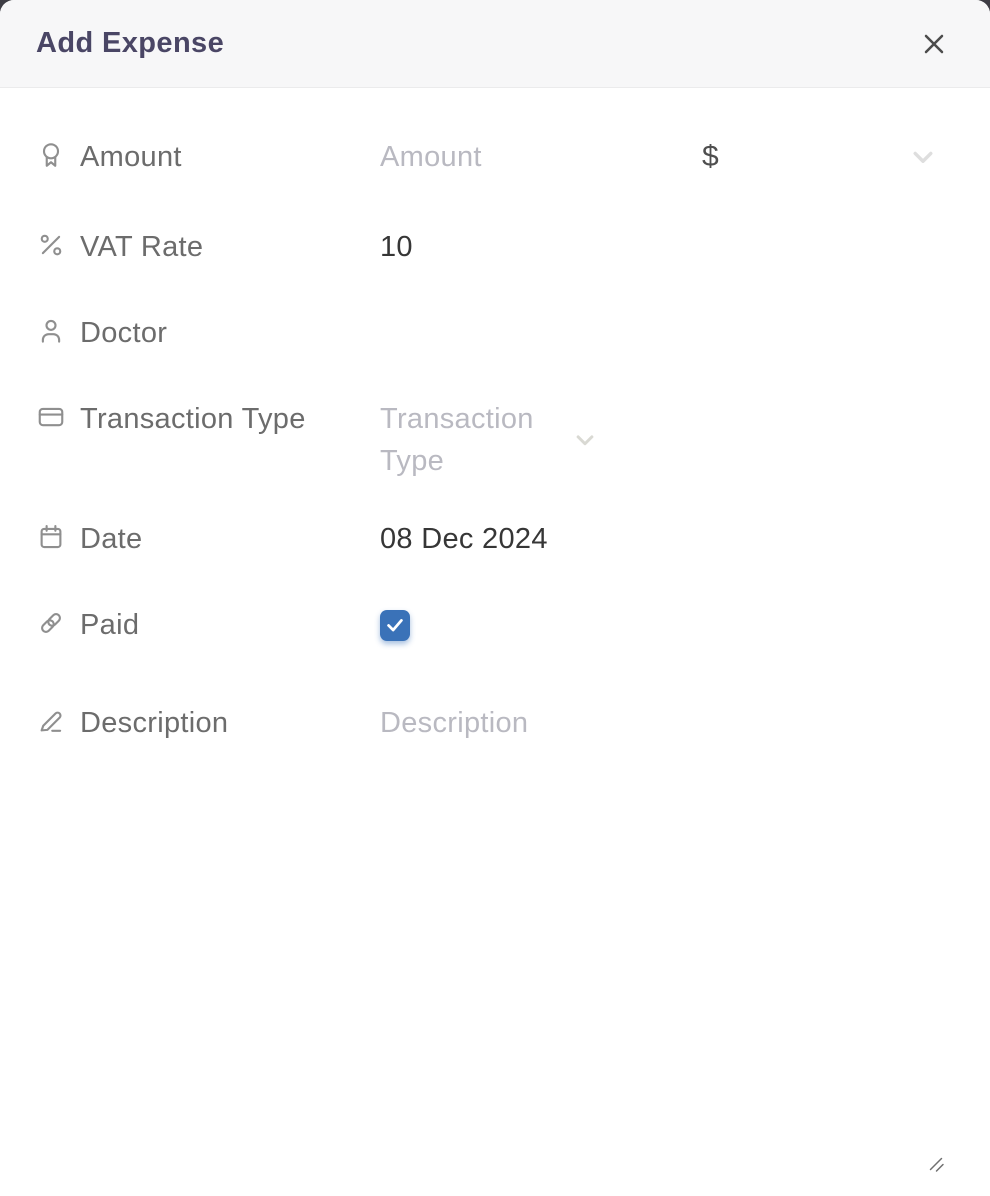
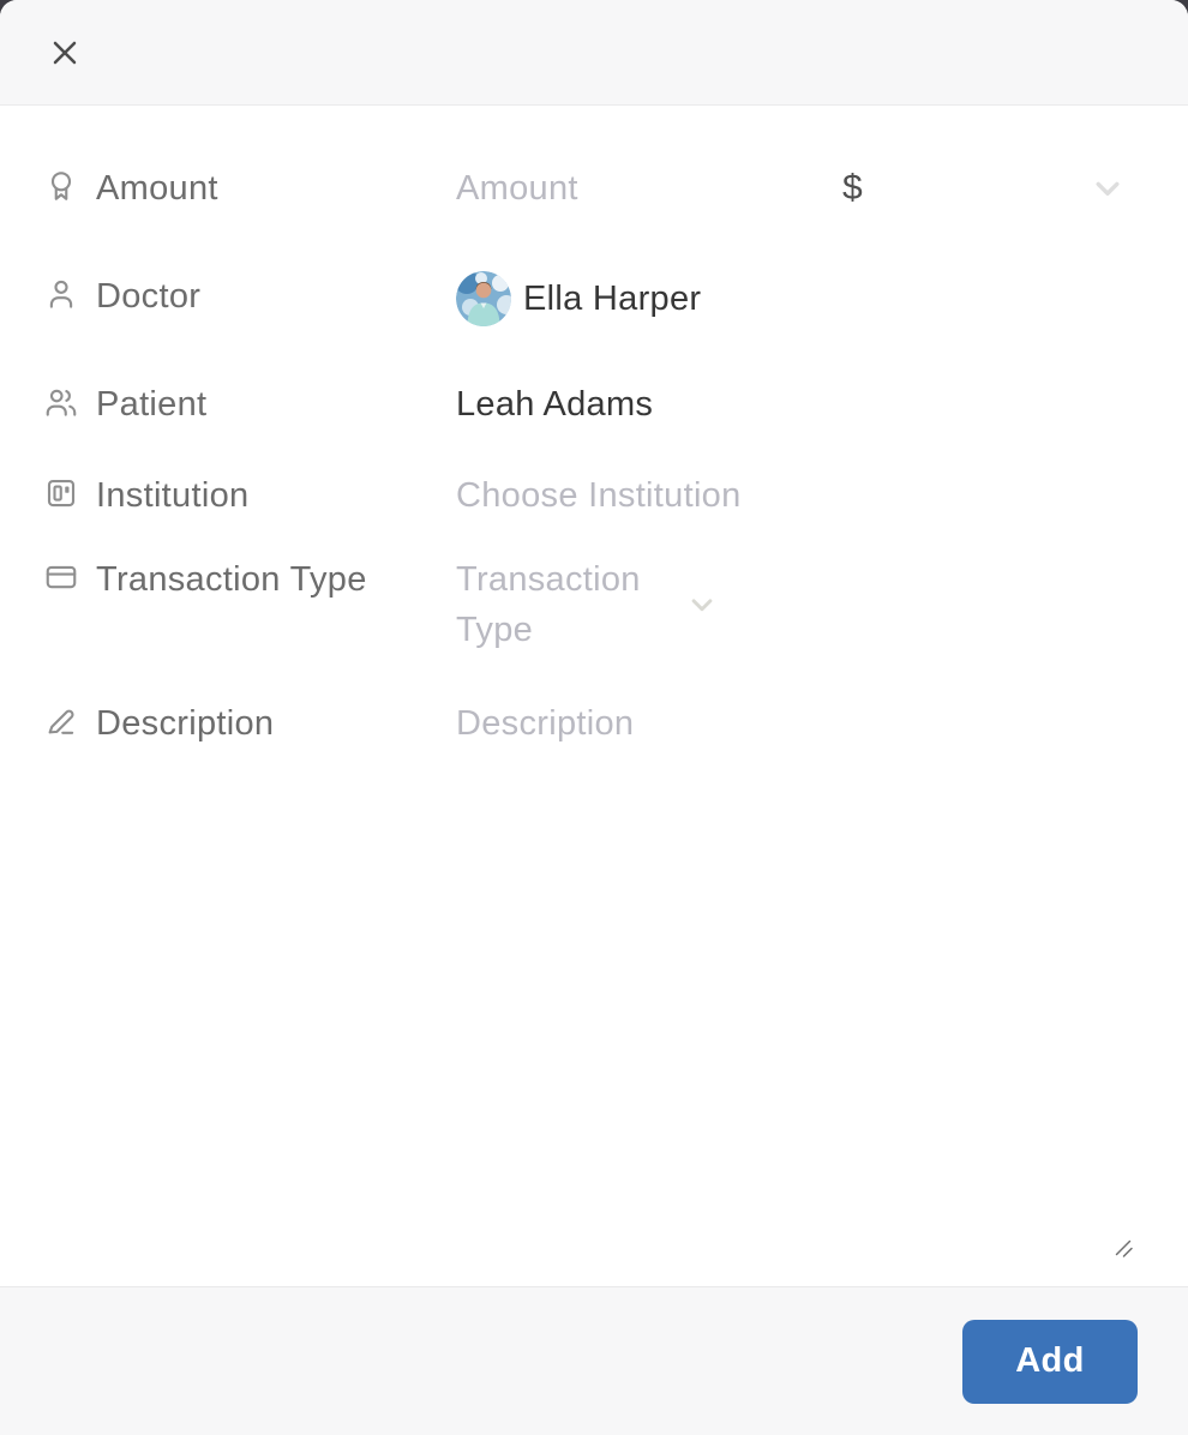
- Add Expense
  Amount
  Amount
  $
- VAT Rate
- 10
  Doctor
+ Ella Harper
+ Patient
+ Leah Adams
+ Institution
+ Choose Institution
  Transaction Type
  Transaction Type
- Date
- 08 Dec 2024
- Paid
  Description
  Description
+ Add
